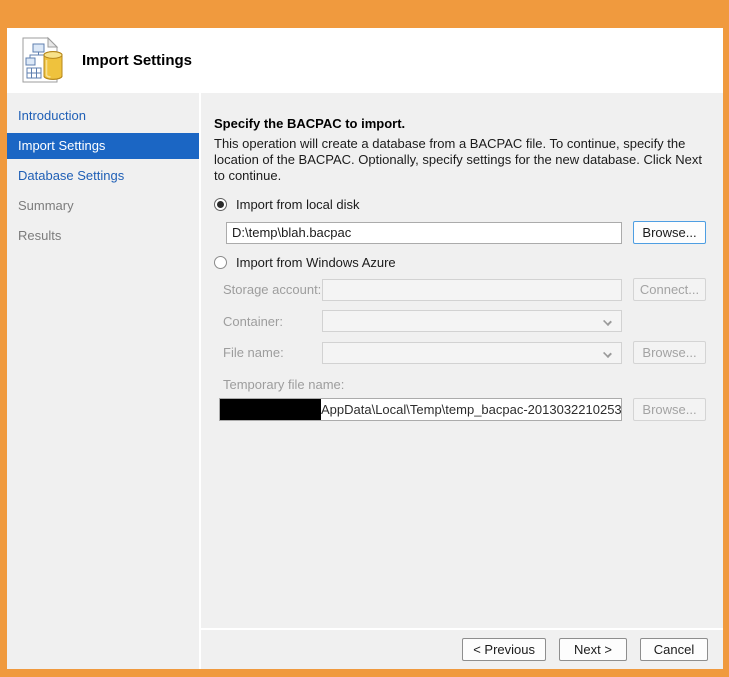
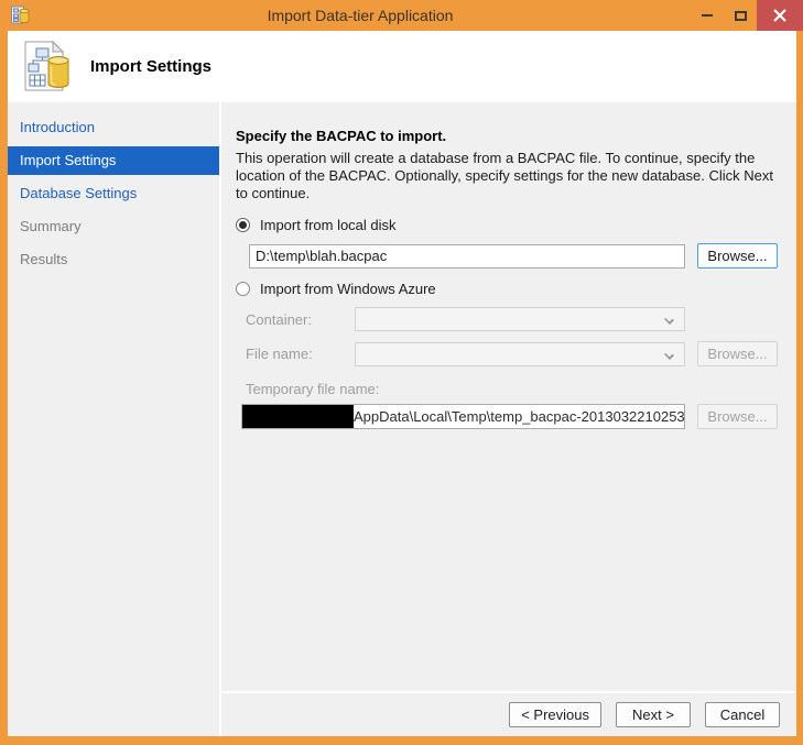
+ Import Data-tier Application
  Import Settings
  Introduction
  Import Settings
  Database Settings
  Summary
  Results
  Specify the BACPAC to import.
  This operation will create a database from a BACPAC file. To continue, specify the location of the BACPAC. Optionally, specify settings for the new database. Click Next to continue.
  Import from local disk
  D:\temp\blah.bacpac
  Browse...
  Import from Windows Azure
- Storage account:
- Connect...
  Container:
  File name:
  Browse...
  Temporary file name:
  AppData\Local\Temp\temp_bacpac-2013032210253
  Browse...
  < Previous
  Next >
  Cancel
